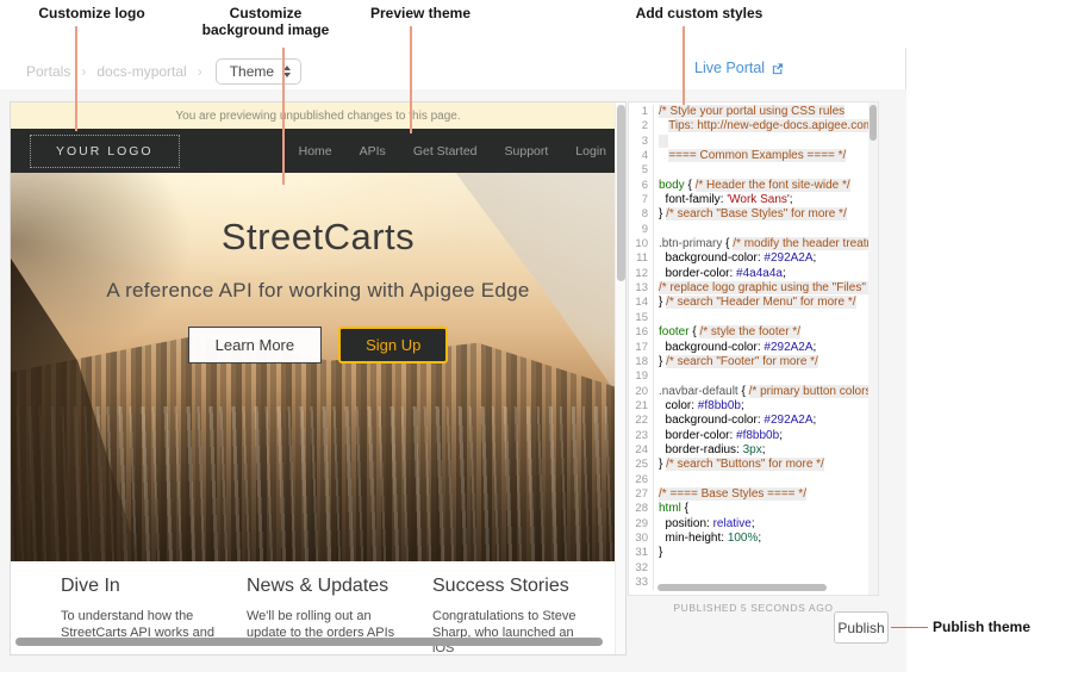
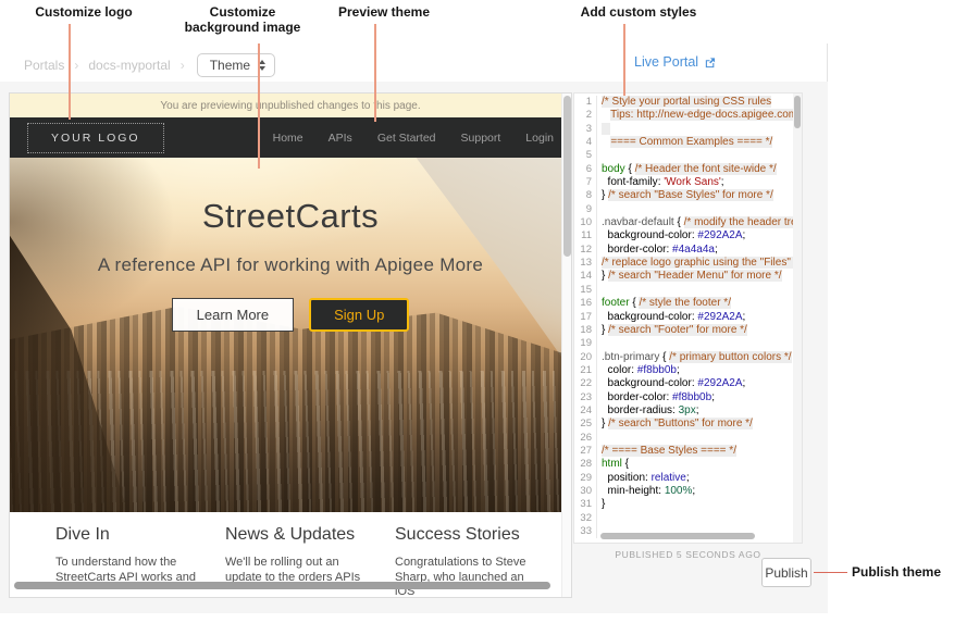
  Customize logo
  Customize
  background image
  Preview theme
  Add custom styles
  Publish theme
  Portals
  ›
  docs-myportal
  ›
  Theme
  Live Portal
  You are previewingnpublished changes tohis page.
  YOUR LOGO
  Home
  APIs
  Get Started
  Support
  Login
  StreetCarts
- A reference API for working with Apigee Edge
+ A reference API for working with Apigee More
  Learn More
  Sign Up
  Dive In
  To understand how the StreetCarts API works and
  News & Updates
  We'll be rolling out an update to the orders APIs
  Success Stories
  Congratulations to Steve Sharp, who launched an iOS
  1
  /* Style your portal using CSS rules
  2
  Tips: http://new-edge-docs.apigee.co
  3
  4
  ==== Common Examples ==== */
  5
  6
  body { /* Header the font site-wide */
  7
  font-family: 'Work Sans';
  8
  } /* search "Base Styles" for more */
  9
  10
- .btn-primary { /* modify the header treat
+ .navbar-default { /* modify the header tr
  11
  background-color: #292A2A;
  12
  border-color: #4a4a4a;
  13
  /* replace logo graphic using the "Files"
  14
  } /* search "Header Menu" for more */
  15
  16
  footer { /* style the footer */
  17
  background-color: #292A2A;
  18
  } /* search "Footer" for more */
  19
  20
- .navbar-default { /* primary button color
+ .btn-primary { /* primary button colors */
  21
  color: #f8bb0b;
  22
  background-color: #292A2A;
  23
  border-color: #f8bb0b;
  24
  border-radius: 3px;
  25
  } /* search "Buttons" for more */
  26
  27
  /* ==== Base Styles ==== */
  28
  html {
  29
  position: relative;
  30
  min-height: 100%;
  31
  }
  32
  33
  PUBLISHED 5 SECONDS AGO
  Publish
